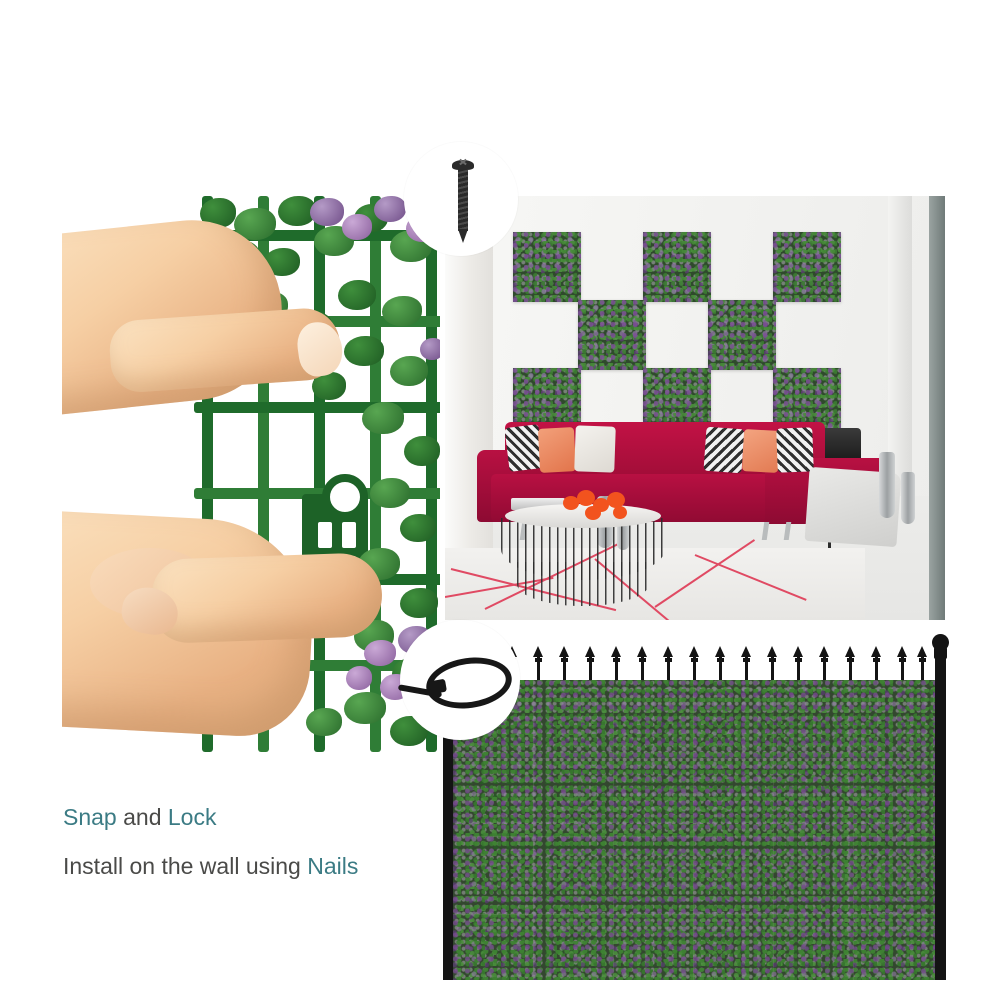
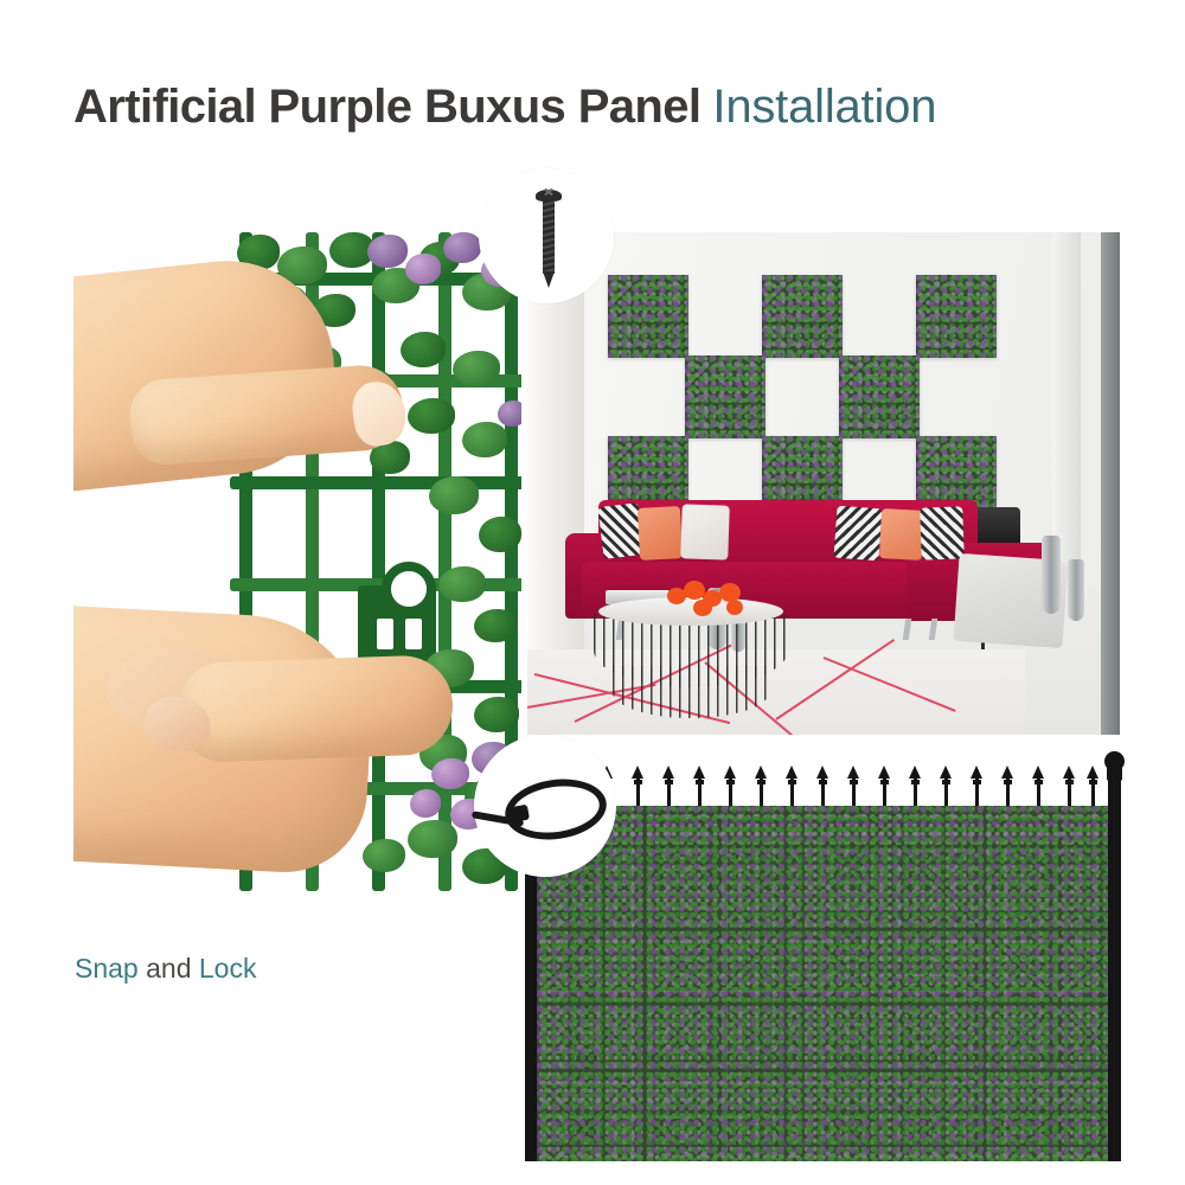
+ Artificial Purple Buxus Panel Installation
  Snap and Lock
- Install on the wall using Nails
